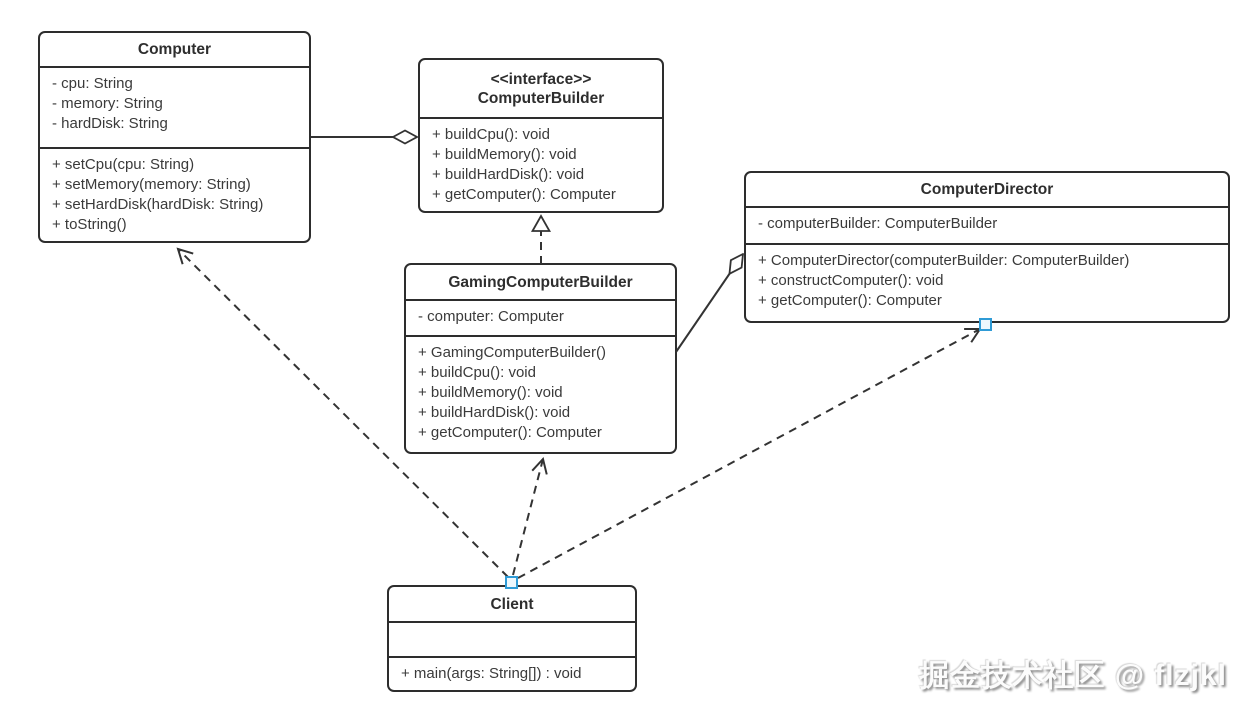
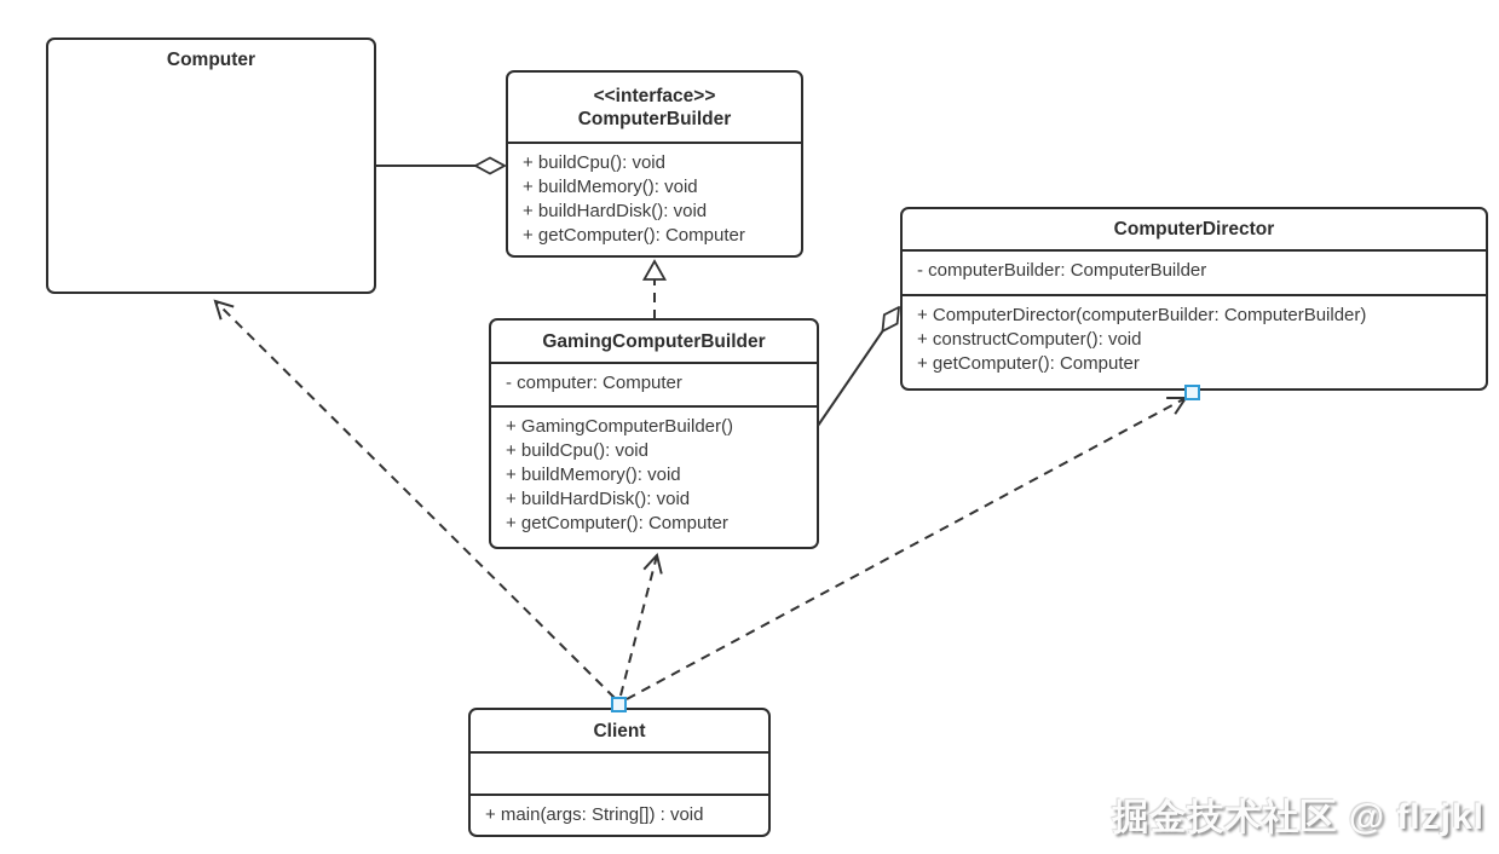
  Computer
- - cpu: String
- - memory: String
- - hardDisk: String
- + setCpu(cpu: String)
- + setMemory(memory: String)
- + setHardDisk(hardDisk: String)
- + toString()
  <<interface>>
  ComputerBuilder
  + buildCpu(): void
  + buildMemory(): void
  + buildHardDisk(): void
  + getComputer(): Computer
  ComputerDirector
  - computerBuilder: ComputerBuilder
  + ComputerDirector(computerBuilder: ComputerBuilder)
  + constructComputer(): void
  + getComputer(): Computer
  GamingComputerBuilder
  - computer: Computer
  + GamingComputerBuilder()
  + buildCpu(): void
  + buildMemory(): void
  + buildHardDisk(): void
  + getComputer(): Computer
  Client
  + main(args: String[]) : void
  掘金技术社区 @ flzjkl
